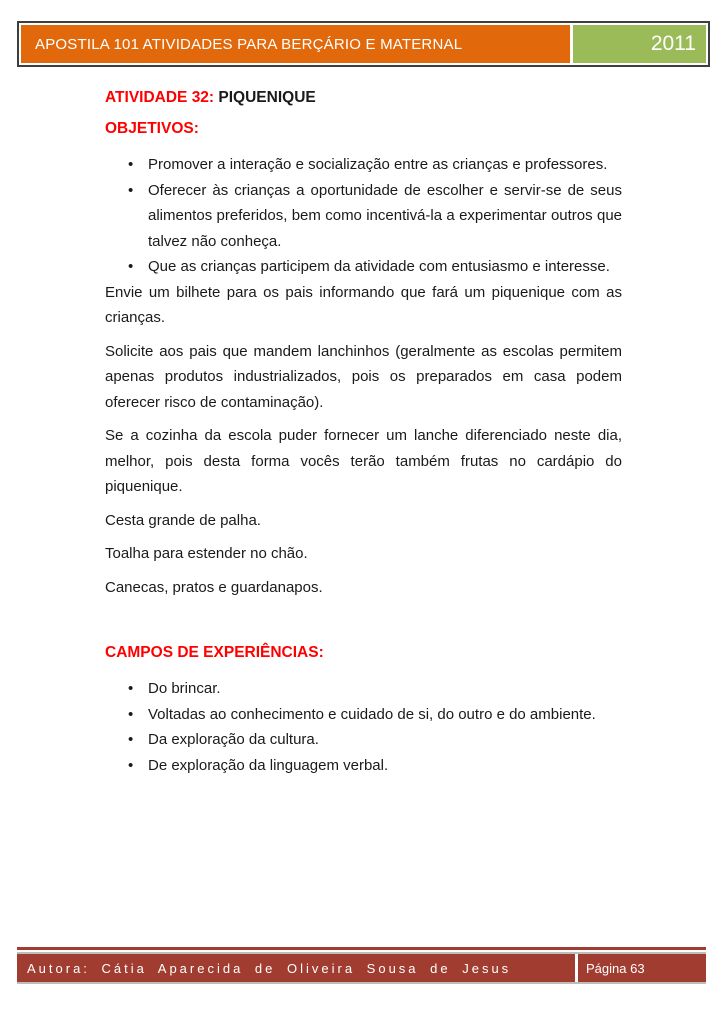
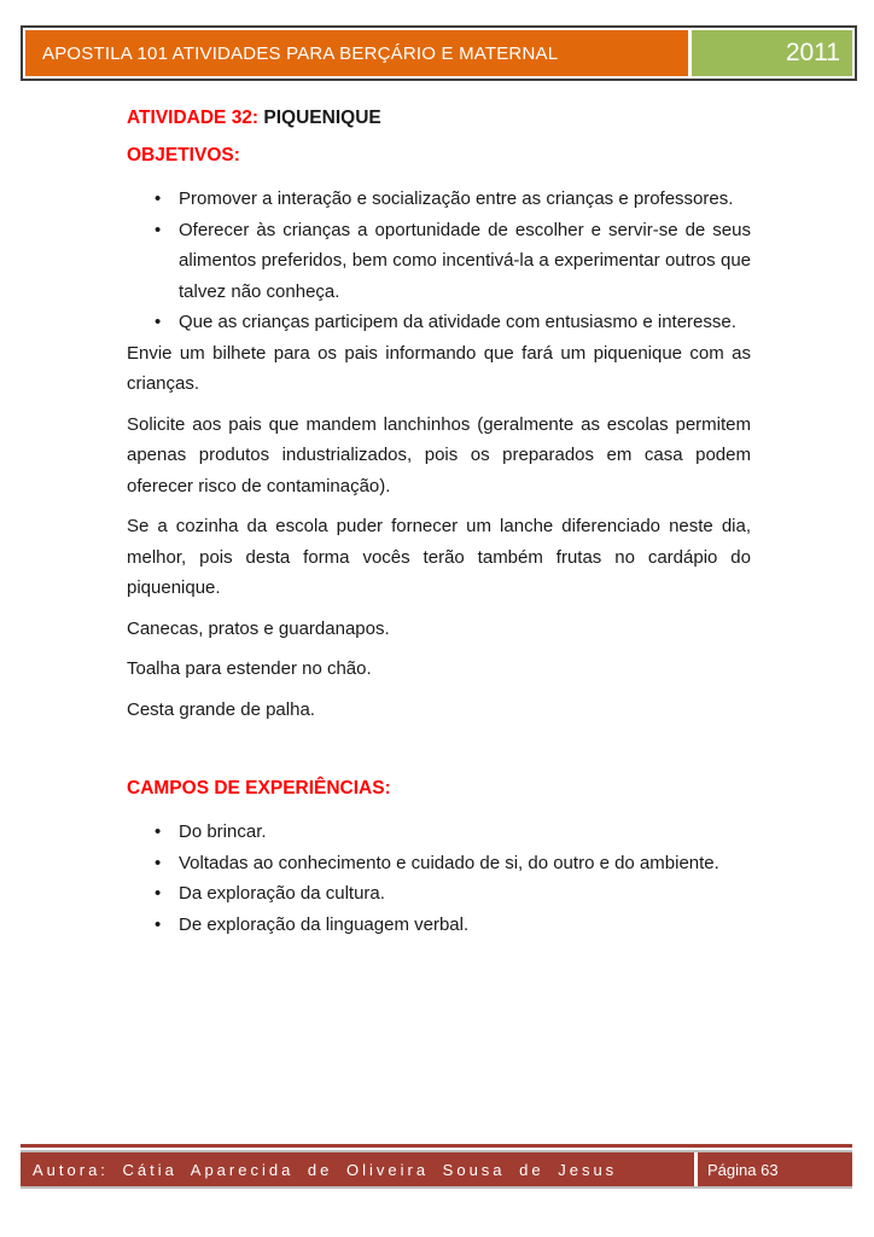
  APOSTILA 101 ATIVIDADES PARA BERÇÁRIO E MATERNAL
  2011
  ATIVIDADE 32: PIQUENIQUE
  OBJETIVOS:
  Promover a interação e socialização entre as crianças e professores.
  Oferecer às crianças a oportunidade de escolher e servir-se de seus alimentos preferidos, bem como incentivá-la a experimentar outros que talvez não conheça.
  Que as crianças participem da atividade com entusiasmo e interesse.
  Envie um bilhete para os pais informando que fará um piquenique com as crianças.
  Solicite aos pais que mandem lanchinhos (geralmente as escolas permitem apenas produtos industrializados, pois os preparados em casa podem oferecer risco de contaminação).
  Se a cozinha da escola puder fornecer um lanche diferenciado neste dia, melhor, pois desta forma vocês terão também frutas no cardápio do piquenique.
- Cesta grande de palha.
+ Canecas, pratos e guardanapos.
  Toalha para estender no chão.
- Canecas, pratos e guardanapos.
+ Cesta grande de palha.
  CAMPOS DE EXPERIÊNCIAS:
  Do brincar.
  Voltadas ao conhecimento e cuidado de si, do outro e do ambiente.
  Da exploração da cultura.
  De exploração da linguagem verbal.
  Autora: Cátia Aparecida de Oliveira Sousa de Jesus
  Página 63
